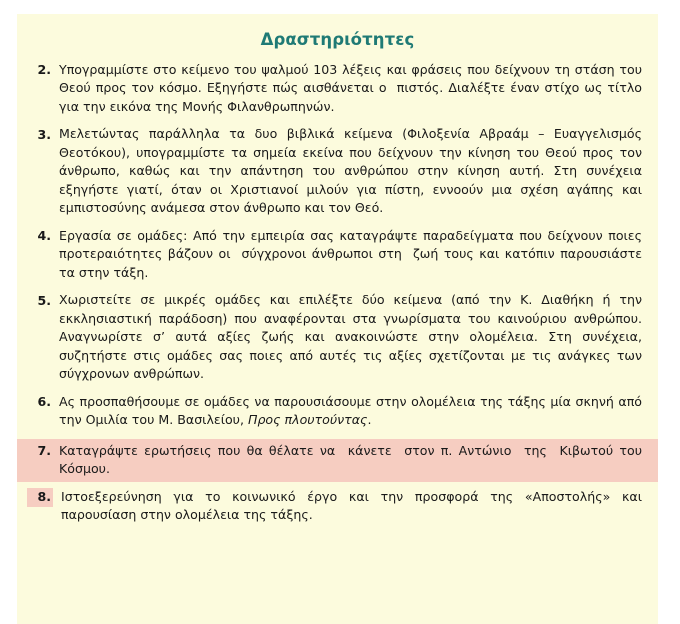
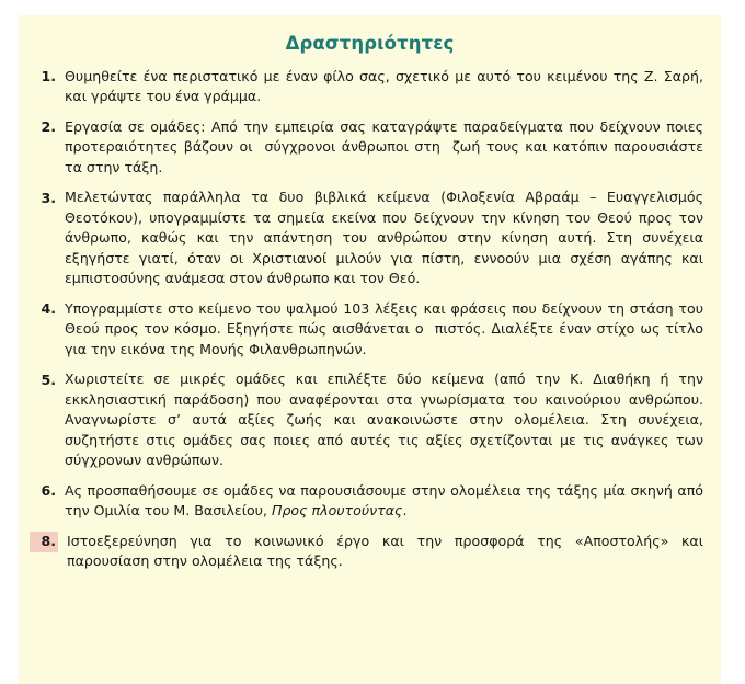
  Δραστηριότητες
+ 1.
+ Θυμηθείτε ένα περιστατικό με έναν φίλο σας, σχετικό με αυτό του κειμένου της Ζ. Σαρή, και γράψτε του ένα γράμμα.
  2.
- Υπογραμμίστε στο κείμενο του ψαλμού 103 λέξεις και φράσεις που δείχνουν τη στάση του Θεού προς τον κόσμο. Εξηγήστε πώς αισθάνεται ο πιστός. Διαλέξτε έναν στίχο ως τίτλο για την εικόνα της Μονής Φιλανθρωπηνών.
+ Εργασία σε ομάδες: Από την εμπειρία σας καταγράψτε παραδείγματα που δείχνουν ποιες προτεραιότητες βάζουν οι σύγχρονοι άνθρωποι στη ζωή τους και κατόπιν παρουσιάστε τα στην τάξη.
  3.
  Μελετώντας παράλληλα τα δυο βιβλικά κείμενα (Φιλοξενία Αβραάμ – Ευαγγελισμός Θεοτόκου), υπογραμμίστε τα σημεία εκείνα που δείχνουν την κίνηση του Θεού προς τον άνθρωπο, καθώς και την απάντηση του ανθρώπου στην κίνηση αυτή. Στη συνέχεια εξηγήστε γιατί, όταν οι Χριστιανοί μιλούν για πίστη, εννοούν μια σχέση αγάπης και εμπιστοσύνης ανάμεσα στον άνθρωπο και τον Θεό.
  4.
- Εργασία σε ομάδες: Από την εμπειρία σας καταγράψτε παραδείγματα που δείχνουν ποιες προτεραιότητες βάζουν οι σύγχρονοι άνθρωποι στη ζωή τους και κατόπιν παρουσιάστε τα στην τάξη.
+ Υπογραμμίστε στο κείμενο του ψαλμού 103 λέξεις και φράσεις που δείχνουν τη στάση του Θεού προς τον κόσμο. Εξηγήστε πώς αισθάνεται ο πιστός. Διαλέξτε έναν στίχο ως τίτλο για την εικόνα της Μονής Φιλανθρωπηνών.
  5.
  Χωριστείτε σε μικρές ομάδες και επιλέξτε δύο κείμενα (από την Κ. Διαθήκη ή την εκκλησιαστική παράδοση) που αναφέρονται στα γνωρίσματα του καινούριου ανθρώπου. Αναγνωρίστε σ’ αυτά αξίες ζωής και ανακοινώστε στην ολομέλεια. Στη συνέχεια, συζητήστε στις ομάδες σας ποιες από αυτές τις αξίες σχετίζονται με τις ανάγκες των σύγχρονων ανθρώπων.
  6.
  Ας προσπαθήσουμε σε ομάδες να παρουσιάσουμε στην ολομέλεια της τάξης μία σκηνή από την Ομιλία του Μ. Βασιλείου, Προς πλουτούντας.
- 7.
- Καταγράψτε ερωτήσεις που θα θέλατε να κάνετε στον π. Αντώνιο της Κιβωτού του Κόσμου.
  8.
  Ιστοεξερεύνηση για το κοινωνικό έργο και την προσφορά της «Αποστολής» και παρουσίαση στην ολομέλεια της τάξης.
